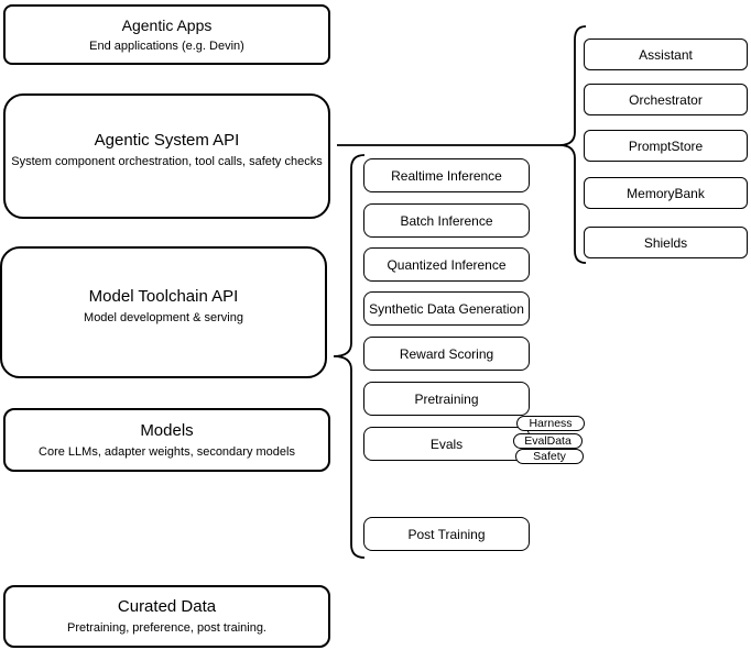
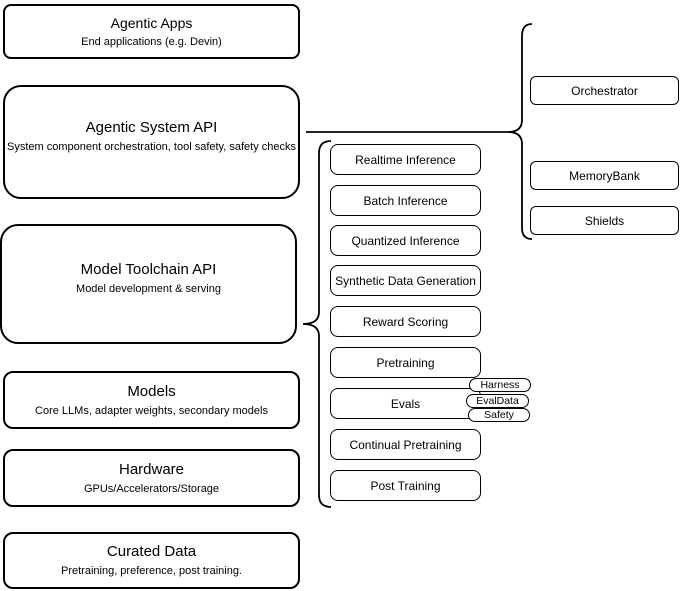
  Agentic Apps
  End applications (e.g. Devin)
  Agentic System API
- System component orchestration, tool calls, safety checks
+ System component orchestration, tool safety, safety checks
  Model Toolchain API
  Model development & serving
  Models
  Core LLMs, adapter weights, secondary models
+ Hardware
+ GPUs/Accelerators/Storage
  Curated Data
  Pretraining, preference, post training.
  Realtime Inference
  Batch Inference
  Quantized Inference
  Synthetic Data Generation
  Reward Scoring
  Pretraining
  Evals
+ Continual Pretraining
  Post Training
  Harness
  EvalData
  Safety
- Assistant
  Orchestrator
- PromptStore
  MemoryBank
  Shields
